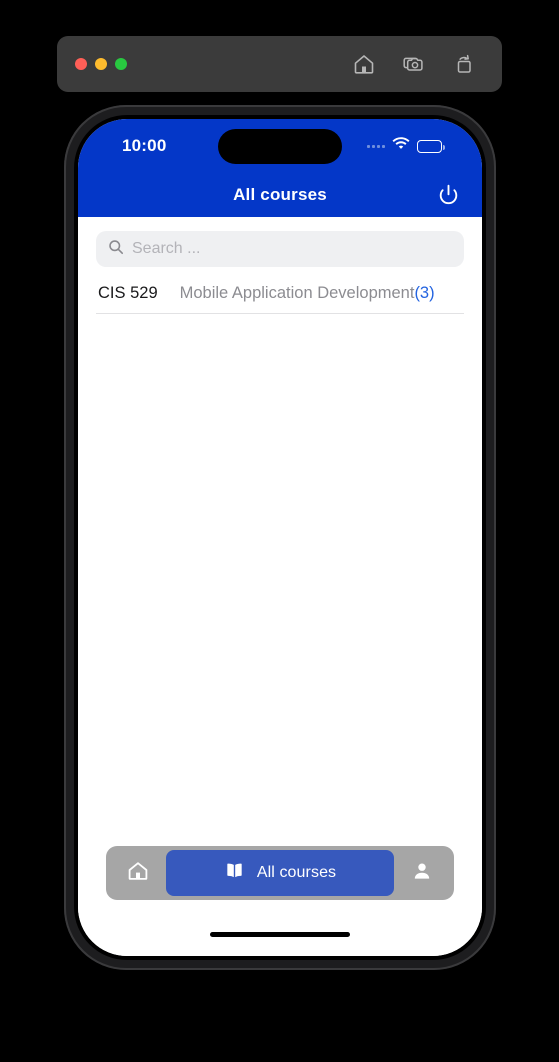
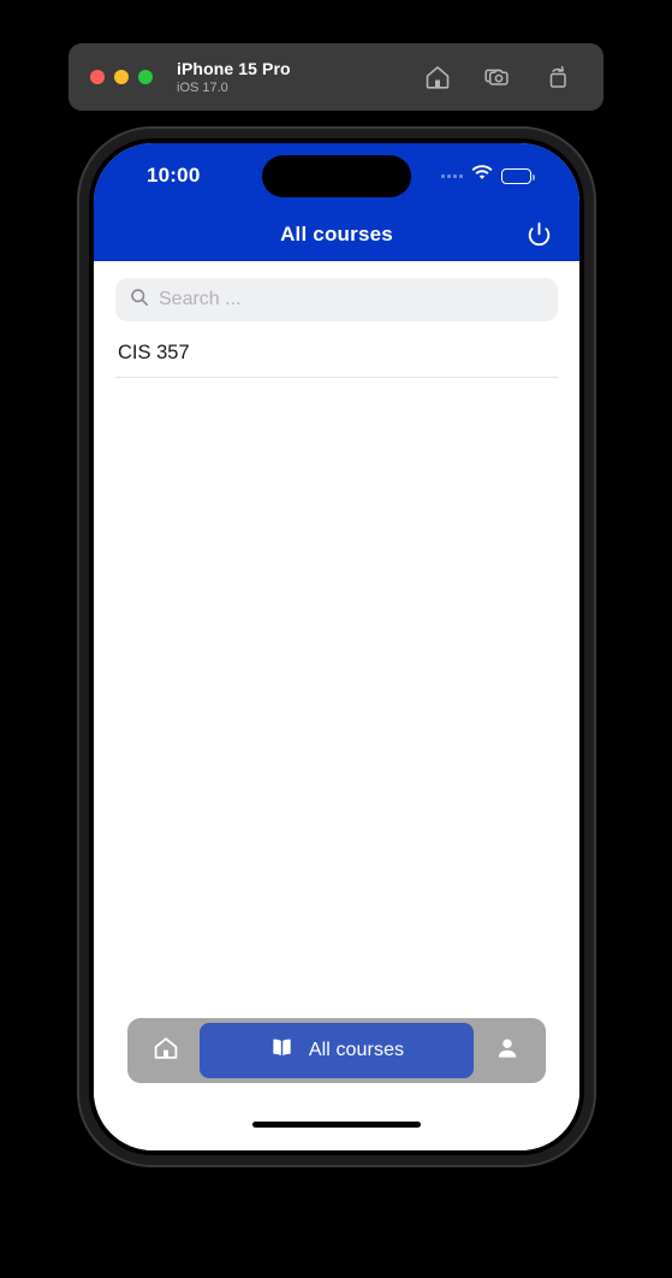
+ iPhone 15 Pro
+ iOS 17.0
  10:00
  All courses
  Search ...
- CIS 529
+ CIS 357
- Mobile Application Development
- (3)
  All courses
